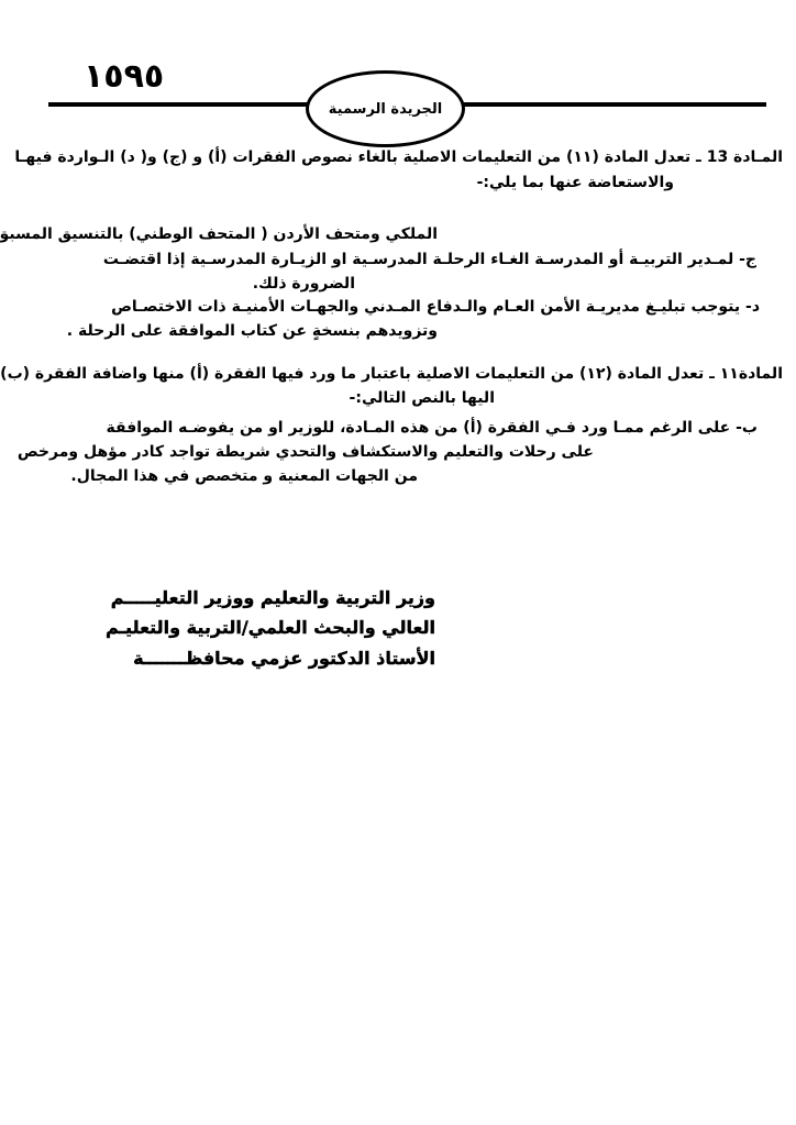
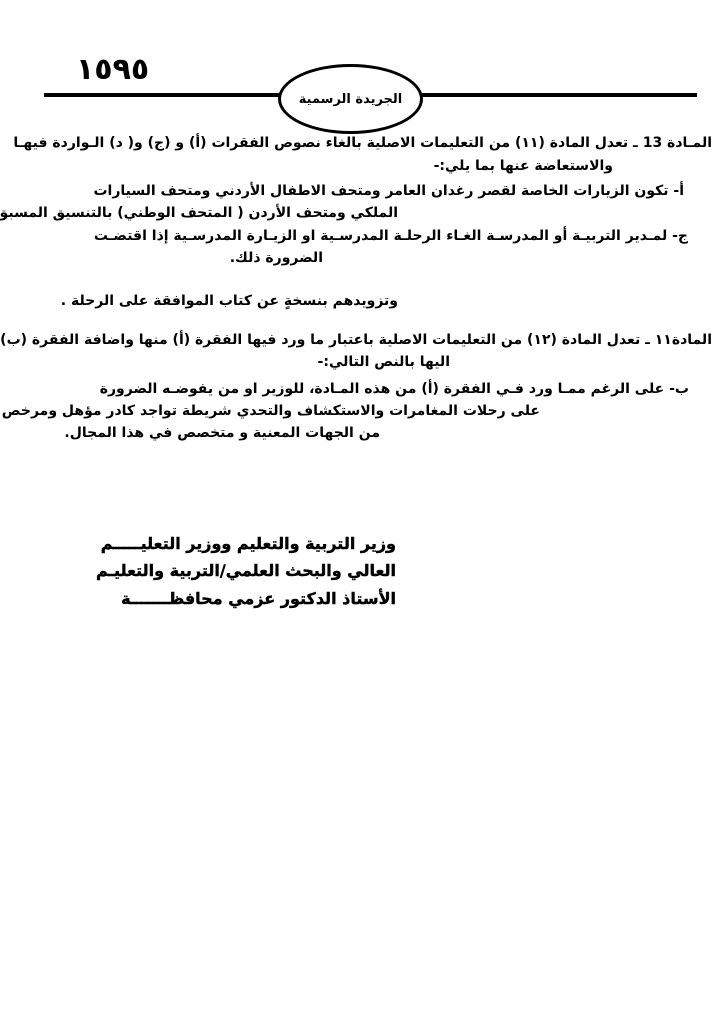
  ١٥٩٥
  الجريدة الرسمية
  المـادة 13 ـ تعدل المادة (١١) من التعليمات الاصلية بالغاء نصوص الفقرات (أ) و (ج) و( د) الـواردة فيهـا
  والاستعاضة عنها بما يلي:-
+ أ- تكون الزيارات الخاصة لقصر رغدان العامر ومتحف الاطفال الأردني ومتحف السيارات
  الملكي ومتحف الأردن ( المتحف الوطني) بالتنسيق المسبق
  ج- لمـدير التربيـة أو المدرسـة الغـاء الرحلـة المدرسـية او الزيـارة المدرسـية إذا اقتضـت
  الضرورة ذلك.
- د- يتوجب تبليـغ مديريـة الأمن العـام والـدفاع المـدني والجهـات الأمنيـة ذات الاختصـاص
  وتزويدهم بنسخةٍ عن كتاب الموافقة على الرحلة .
  المادة١١ ـ تعدل المادة (١٢) من التعليمات الاصلية باعتبار ما ورد فيها الفقرة (أ) منها واضافة الفقرة (ب)
  اليها بالنص التالي:-
- ب- على الرغم ممـا ورد فـي الفقرة (أ) من هذه المـادة، للوزير او من يفوضـه الموافقة
+ ب- على الرغم ممـا ورد فـي الفقرة (أ) من هذه المـادة، للوزير او من يفوضـه الضرورة
- على رحلات والتعليم والاستكشاف والتحدي شريطة تواجد كادر مؤهل ومرخص
+ على رحلات المغامرات والاستكشاف والتحدي شريطة تواجد كادر مؤهل ومرخص
  من الجهات المعنية و متخصص في هذا المجال.
  وزير التربية والتعليم ووزير التعليـــــم
  العالي والبحث العلمي/التربية والتعليـم
  الأستاذ الدكتور عزمي محافظـــــــة
